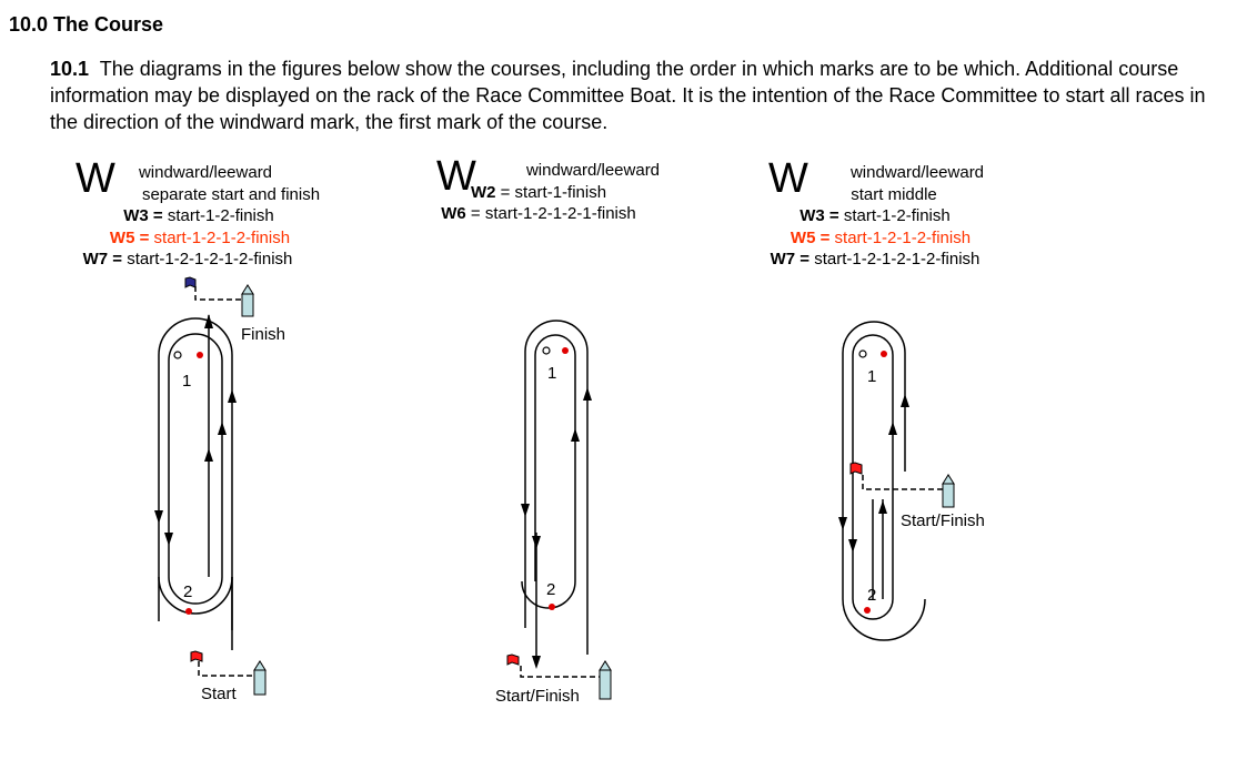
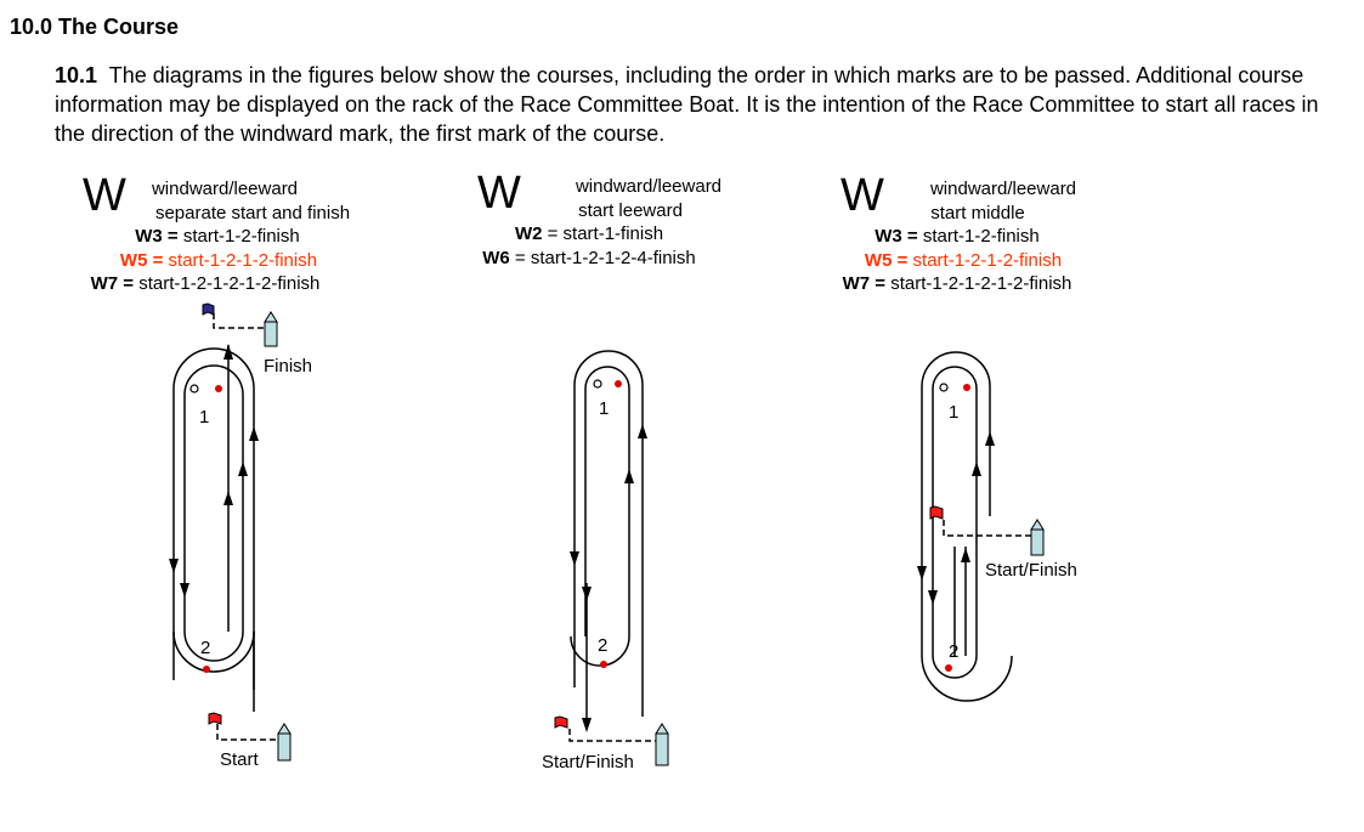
  10.0 The Course
- 10.1 The diagrams in the figures below show the courses, including the order in which marks are to be which. Additional course information may be displayed on the rack of the Race Committee Boat. It is the intention of the Race Committee to start all races in the direction of the windward mark, the first mark of the course.
+ 10.1 The diagrams in the figures below show the courses, including the order in which marks are to be passed. Additional course information may be displayed on the rack of the Race Committee Boat. It is the intention of the Race Committee to start all races in the direction of the windward mark, the first mark of the course.
  W
  windward/leeward
  separate start and finish
  W3 = start-1-2-finish
  W5 = start-1-2-1-2-finish
  W7 = start-1-2-1-2-1-2-finish
  W
  windward/leeward
+ start leeward
  W2 = start-1-finish
- W6 = start-1-2-1-2-1-finish
+ W6 = start-1-2-1-2-4-finish
  W
  windward/leeward
  start middle
  W3 = start-1-2-finish
  W5 = start-1-2-1-2-finish
  W7 = start-1-2-1-2-1-2-finish
  1
  2
  Finish
  Start
  1
  2
  Start/Finish
  1
  2
  Start/Finish
